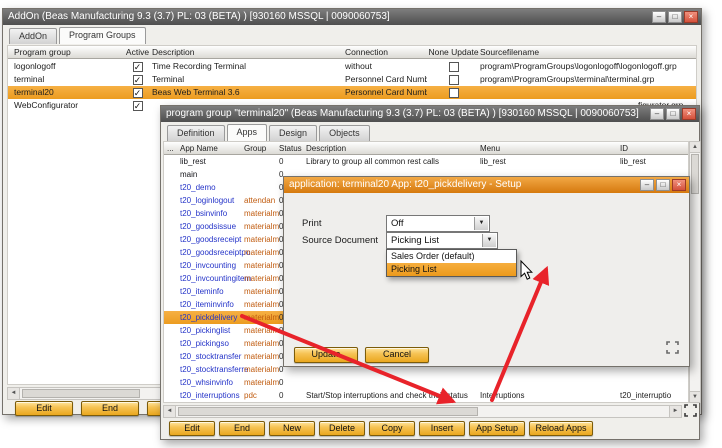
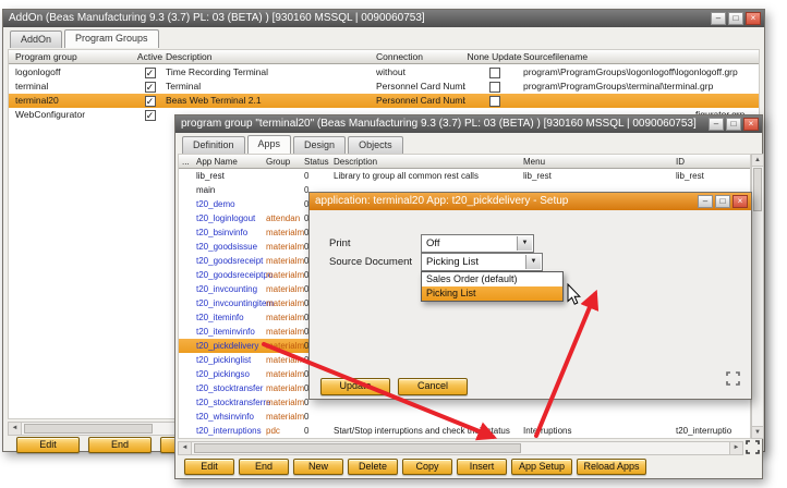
  AddOn (Beas Manufacturing 9.3 (3.7) PL: 03 (BETA) ) [930160 MSSQL | 0090060753]
  –
  □
  ×
  AddOn
  Program Groups
  Program group
  Active
  Description
  Connection
  None Update
  Sourcefilename
  logonlogoff
  ✓
  Time Recording Terminal
  without
  program\ProgramGroups\logonlogoff\logonlogoff.grp
  terminal
  ✓
  Terminal
  Personnel Card Numb
  program\ProgramGroups\terminal\terminal.grp
  terminal20
  ✓
- Beas Web Terminal 3.6
+ Beas Web Terminal 2.1
  Personnel Card Numb
  WebConfigurator
  ✓
  Edit
  End
  program group "terminal20" (Beas Manufacturing 9.3 (3.7) PL: 03 (BETA) ) [930160 MSSQL | 0090060753]
  –
  □
  ×
  Definition
  Apps
  Design
  Objects
  ...
  App Name
  Group
  Status
  Description
  Menu
  ID
  lib_rest
  0
  Library to group all common rest calls
  lib_rest
  lib_rest
  main
  0
  t20_demo
  0
  t20_loginlogout
  attendan
  0
  t20_bsinvinfo
  materialm
  0
  t20_goodsissue
  materialm
  0
  t20_goodsreceipt
  materialm
  0
  t20_goodsreceiptp
  materialm
  0
  t20_invcounting
  materialm
  0
  t20_invcountingite
  materialm
  0
  t20_iteminfo
  materialm
  0
  t20_iteminvinfo
  materialm
  0
  t20_pickdelivery
  aterialm
  0
  t20_pickinglist
  material
  t20_pickingso
  materialm
  0
  t20_stocktransfer
  materialm
  0
  t20_stocktransferr
  materialm
  0
  t20_whsinvinfo
  materialm
  0
  t20_interruptions
  pdc
  0
  Start/Stop interruptions and check t status
  Interuptions
  t20_interruptio
  Edit
  End
  New
  Delete
  Copy
  Insert
  App Setup
  Reload Apps
  application: terminal20 App: t20_pickdelivery - Setup
  –
  □
  ×
  Print
  Off
  Source Document
  Picking List
  Sales Order (default)
  Picking List
  Cancel
